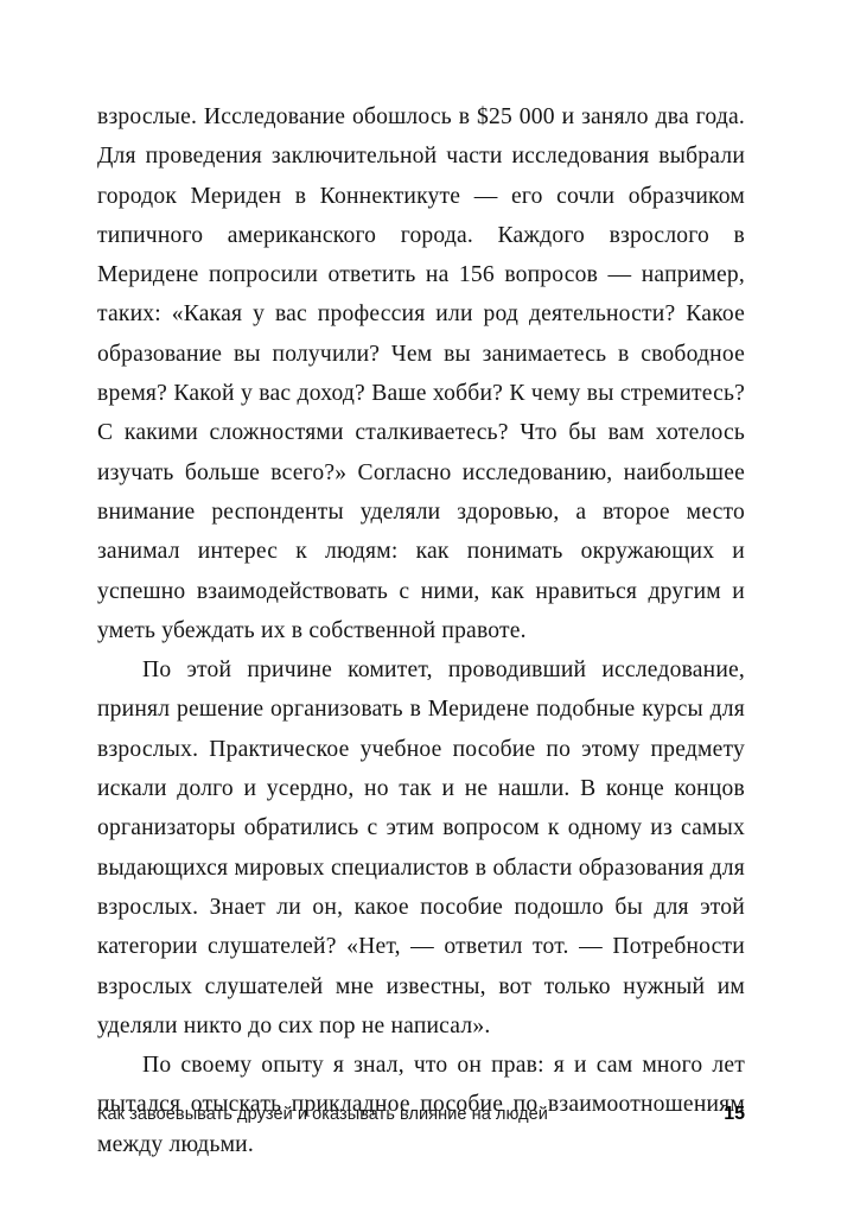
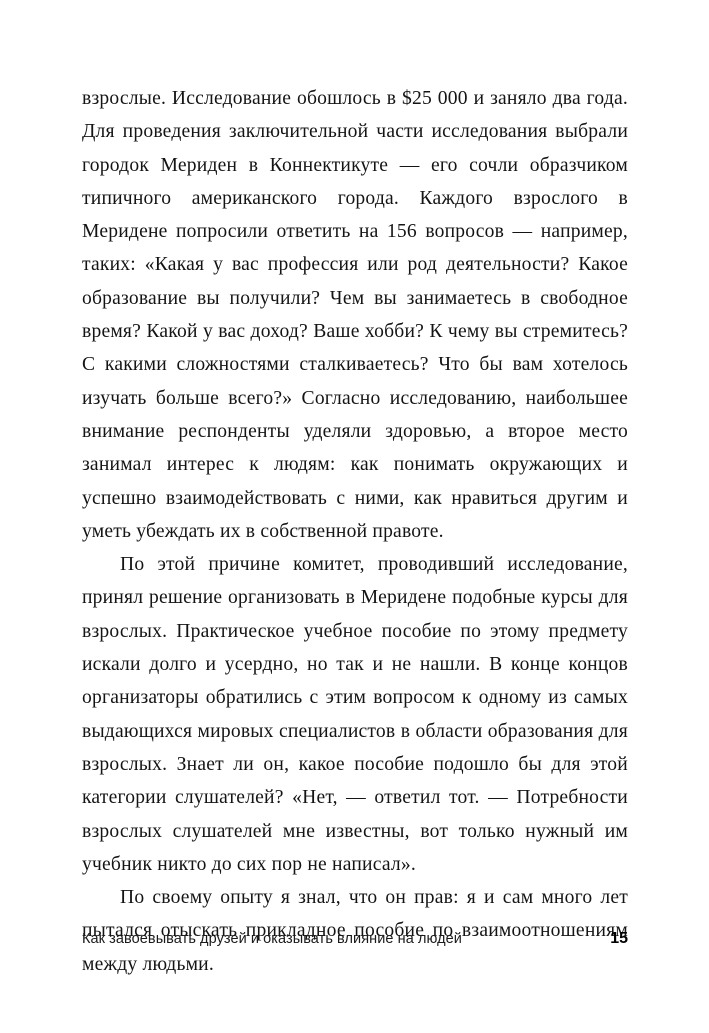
  взрослые. Исследование обошлось в $25 000 и заняло два года. Для проведения заключительной части исследования выбрали городок Мериден в Коннектикуте — его сочли образчиком типичного американского города. Каждого взрослого в Меридене попросили ответить на 156 вопросов — например, таких: «Какая у вас профессия или род деятельности? Какое образование вы получили? Чем вы занимаетесь в свободное время? Какой у вас доход? Ваше хобби? К чему вы стремитесь? С какими сложностями сталкиваетесь? Что бы вам хотелось изучать больше всего?» Согласно исследованию, наибольшее внимание респонденты уделяли здоровью, а второе место занимал интерес к людям: как понимать окружающих и успешно взаимодействовать с ними, как нравиться другим и уметь убеждать их в собственной правоте.
- По этой причине комитет, проводивший исследование, принял решение организовать в Меридене подобные курсы для взрослых. Практическое учебное пособие по этому предмету искали долго и усердно, но так и не нашли. В конце концов организаторы обратились с этим вопросом к одному из самых выдающихся мировых специалистов в области образования для взрослых. Знает ли он, какое пособие подошло бы для этой категории слушателей? «Нет, — ответил тот. — Потребности взрослых слушателей мне известны, вот только нужный им уделяли никто до сих пор не написал».
+ По этой причине комитет, проводивший исследование, принял решение организовать в Меридене подобные курсы для взрослых. Практическое учебное пособие по этому предмету искали долго и усердно, но так и не нашли. В конце концов организаторы обратились с этим вопросом к одному из самых выдающихся мировых специалистов в области образования для взрослых. Знает ли он, какое пособие подошло бы для этой категории слушателей? «Нет, — ответил тот. — Потребности взрослых слушателей мне известны, вот только нужный им учебник никто до сих пор не написал».
  По своему опыту я знал, что он прав: я и сам много лет пытался отыскать прикладное пособие по взаимоотношениям между людьми.
  Как завоевывать друзей и оказывать влияние на людей
  15
